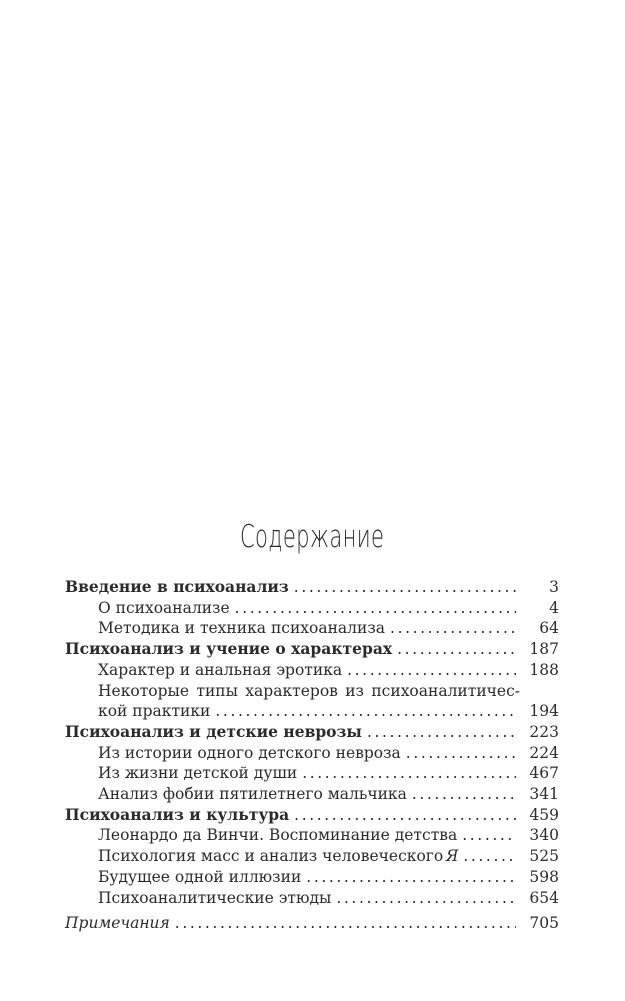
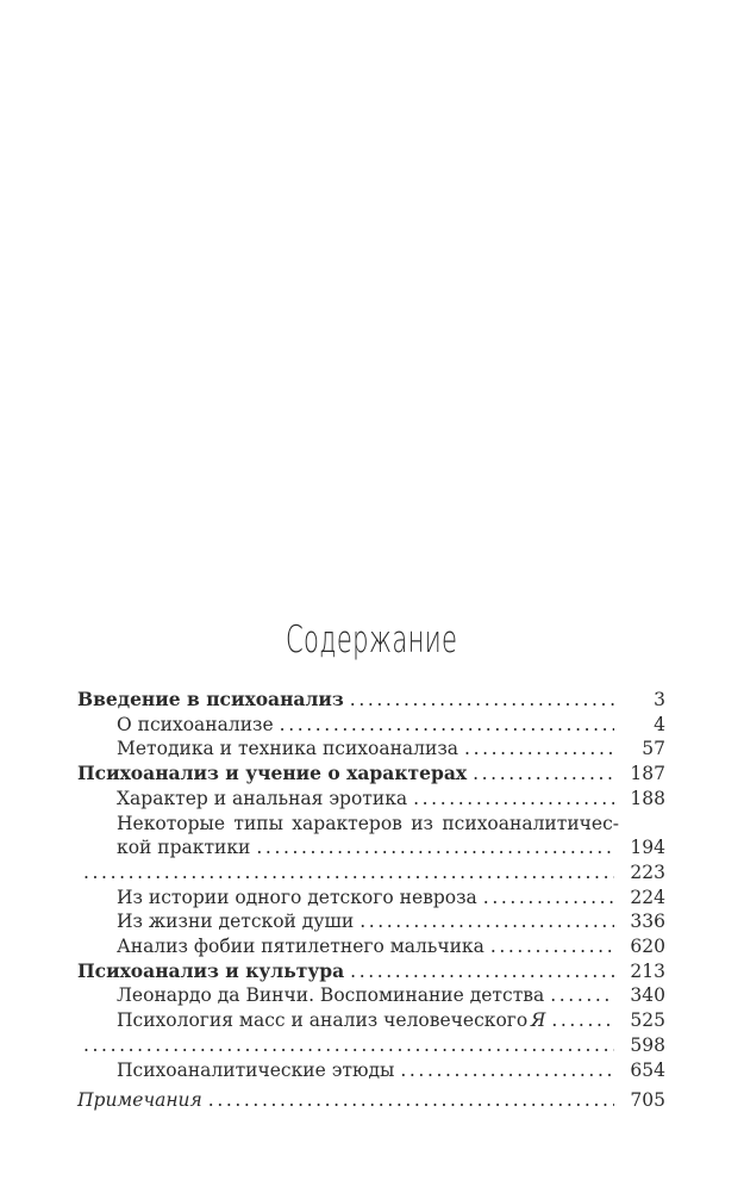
  Содержание
  Введение в психоанализ
  3
  О психоанализе
  4
  Методика и техника психоанализа
- 64
+ 57
  Психоанализ и учение о характерах
  187
  Характер и анальная эротика
  188
  Некоторые типы характеров из психоаналитичес-
  кой практики
  194
- Психоанализ и детские неврозы
  223
  Из истории одного детского невроза
  224
  Из жизни детской души
- 467
+ 336
  Анализ фобии пятилетнего мальчика
- 341
+ 620
  Психоанализ и культура
- 459
+ 213
  Леонардо да Винчи. Воспоминание детства
  340
  Психология масс и анализ человеческого Я
  525
- Будущее одной иллюзии
  598
  Психоаналитические этюды
  654
  Примечания
  705
